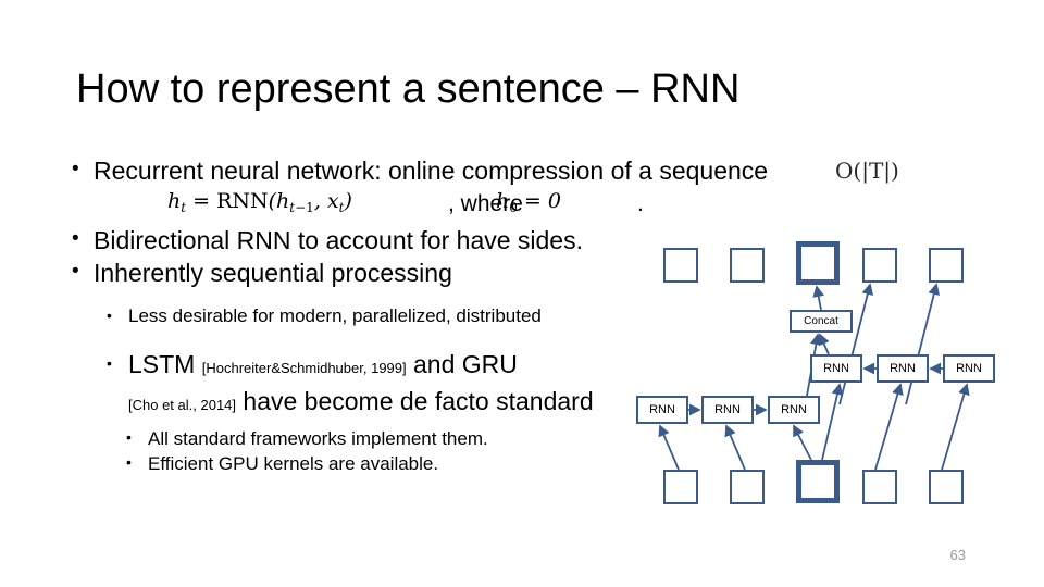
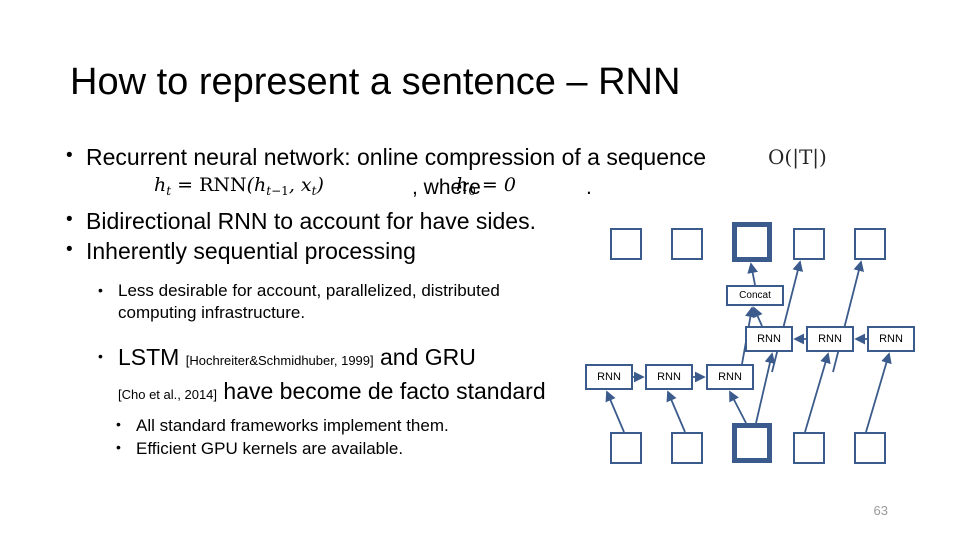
  How to represent a sentence – RNN
  Recurrent neural network: online compression of a sequence
  ht = RNN(ht−1, xt)
  , where
  h0 = 0
  .
  Bidirectional RNN to account for have sides.
  Inherently sequential processing
- Less desirable for modern, parallelized, distributed
+ Less desirable for account, parallelized, distributed
+ computing infrastructure.
  LSTM [Hochreiter&Schmidhuber, 1999] and GRU
  [Cho et al., 2014] have become de facto standard
  All standard frameworks implement them.
  Efficient GPU kernels are available.
  O(|T|)
  RNN
  RNN
  RNN
  RNN
  RNN
  RNN
  Concat
  63
